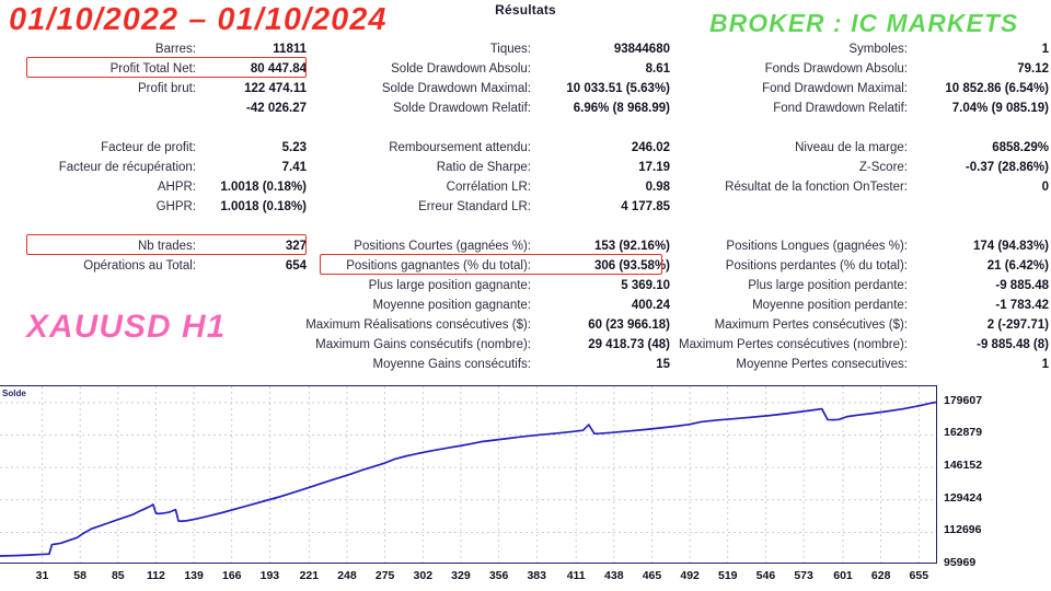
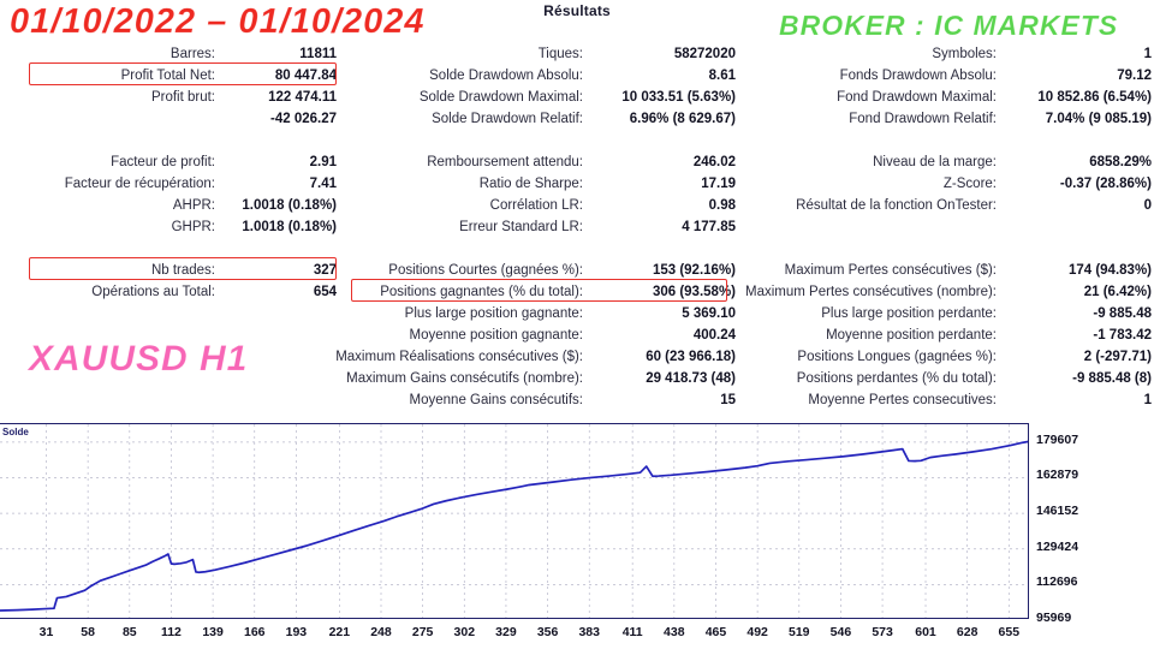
  Résultats
  Barres:
  11811
  Profit Total Net:
  80 447.84
  Profit brut:
  122 474.11
  -42 026.27
  Facteur de profit:
- 5.23
+ 2.91
  Facteur de récupération:
  7.41
  AHPR:
  1.0018 (0.18%)
  GHPR:
  1.0018 (0.18%)
  Nb trades:
  327
  Opérations au Total:
  654
  Tiques:
- 93844680
+ 58272020
  Solde Drawdown Absolu:
  8.61
  Solde Drawdown Maximal:
  10 033.51 (5.63%)
  Solde Drawdown Relatif:
- 6.96% (8 968.99)
+ 6.96% (8 629.67)
  Remboursement attendu:
  246.02
  Ratio de Sharpe:
  17.19
  Corrélation LR:
  0.98
  Erreur Standard LR:
  4 177.85
  Positions Courtes (gagnées %):
  153 (92.16%)
  Positions gagnantes (% du total):
  306 (93.58%)
  Plus large position gagnante:
  5 369.10
  Moyenne position gagnante:
  400.24
  Maximum Réalisations consécutives ($):
  60 (23 966.18)
  Maximum Gains consécutifs (nombre):
  29 418.73 (48)
  Moyenne Gains consécutifs:
  15
  Symboles:
  1
  Fonds Drawdown Absolu:
  79.12
  Fond Drawdown Maximal:
  10 852.86 (6.54%)
  Fond Drawdown Relatif:
  7.04% (9 085.19)
  Niveau de la marge:
  6858.29%
  Z-Score:
  -0.37 (28.86%)
  Résultat de la fonction OnTester:
  0
- Positions Longues (gagnées %):
+ Maximum Pertes consécutives ($):
  174 (94.83%)
- Positions perdantes (% du total):
+ Maximum Pertes consécutives (nombre):
  21 (6.42%)
  Plus large position perdante:
  -9 885.48
  Moyenne position perdante:
  -1 783.42
- Maximum Pertes consécutives ($):
+ Positions Longues (gagnées %):
  2 (-297.71)
- Maximum Pertes consécutives (nombre):
+ Positions perdantes (% du total):
  -9 885.48 (8)
  Moyenne Pertes consecutives:
  1
  01/10/2022 – 01/10/2024
  BROKER : IC MARKETS
  XAUUSD H1
  Solde
  95969
  112696
  129424
  146152
  162879
  179607
  31
  58
  85
  112
  139
  166
  193
  221
  248
  275
  302
  329
  356
  383
  411
  438
  465
  492
  519
  546
  573
  601
  628
  655
